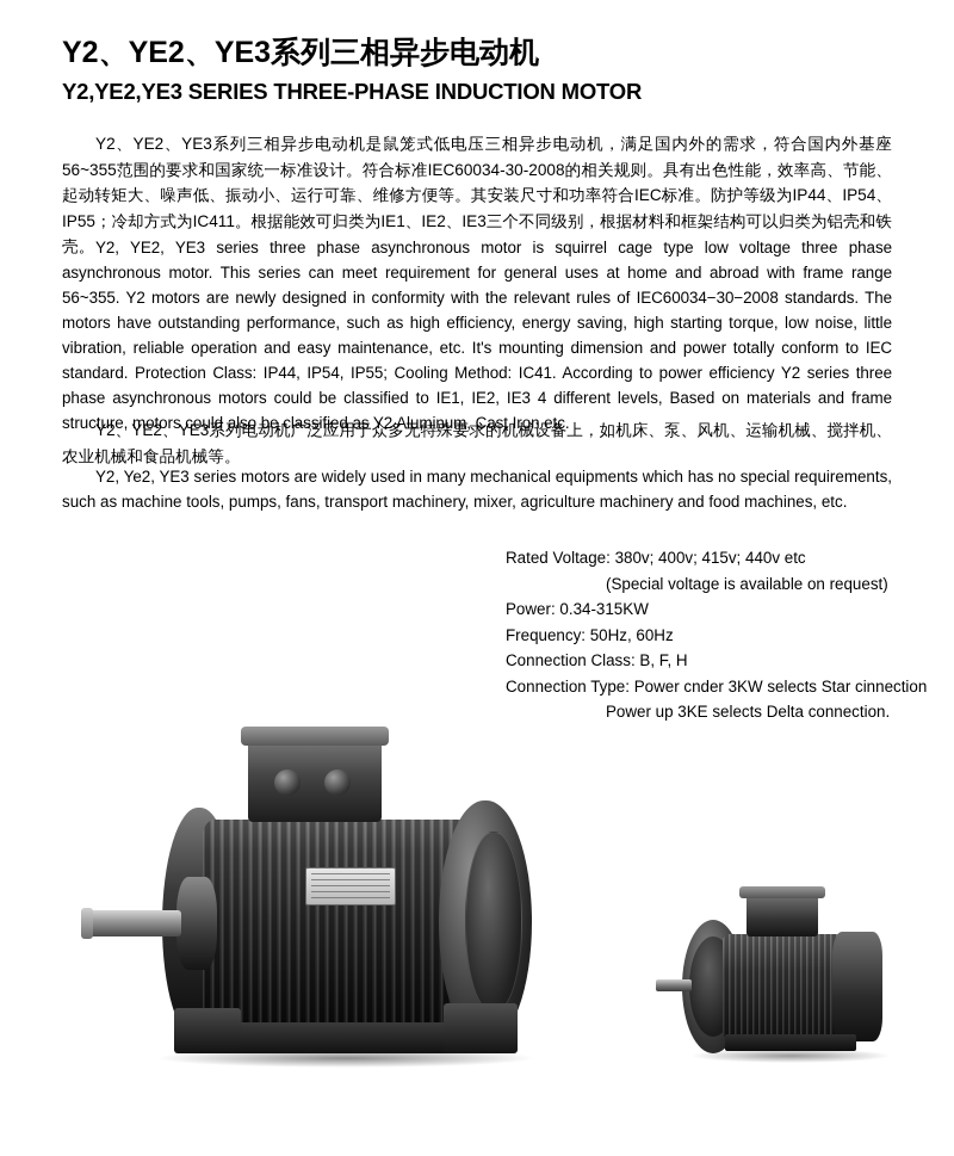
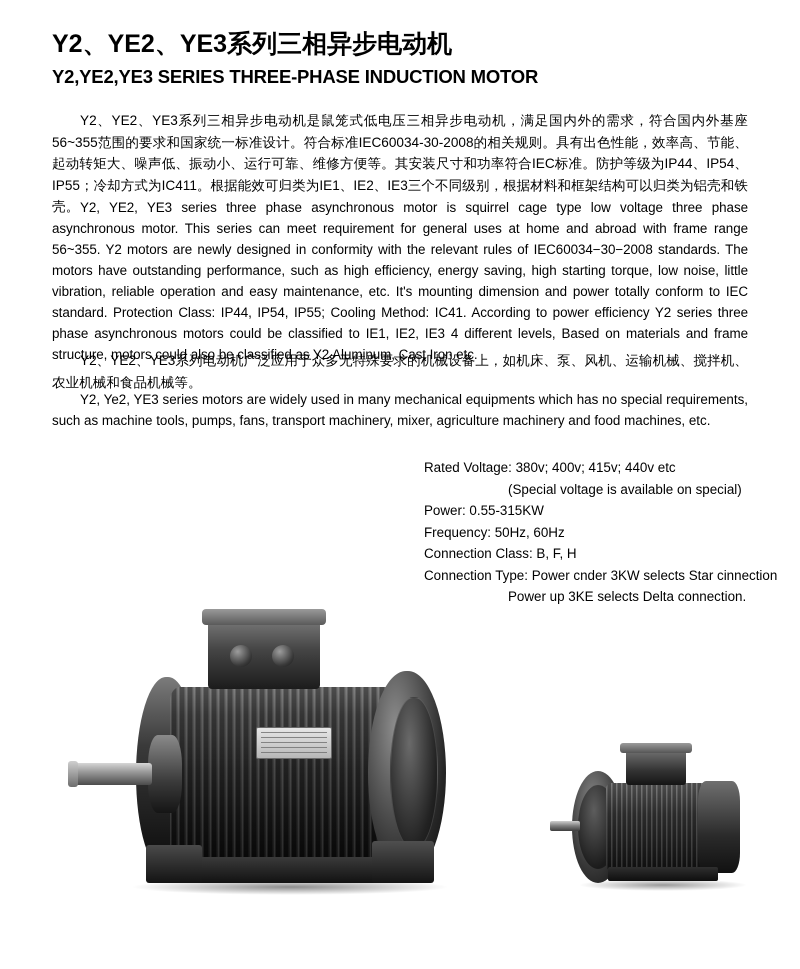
  Y2、YE2、YE3系列三相异步电动机
  Y2,YE2,YE3 SERIES THREE-PHASE INDUCTION MOTOR
  Y2、YE2、YE3系列三相异步电动机是鼠笼式低电压三相异步电动机，满足国内外的需求，符合国内外基座56~355范围的要求和国家统一标准设计。符合标准IEC60034-30-2008的相关规则。具有出色性能，效率高、节能、起动转矩大、噪声低、振动小、运行可靠、维修方便等。其安装尺寸和功率符合IEC标准。防护等级为IP44、IP54、IP55；冷却方式为IC411。根据能效可归类为IE1、IE2、IE3三个不同级别，根据材料和框架结构可以归类为铝壳和铁壳。
  Y2, YE2, YE3 series three phase asynchronous motor is squirrel cage type low voltage three phase asynchronous motor. This series can meet requirement for general uses at home and abroad with frame range 56~355. Y2 motors are newly designed in conformity with the relevant rules of IEC60034−30−2008 standards. The motors have outstanding performance, such as high efficiency, energy saving, high starting torque, low noise, little vibration, reliable operation and easy maintenance, etc. It's mounting dimension and power totally conform to IEC standard. Protection Class: IP44, IP54, IP55; Cooling Method: IC41. According to power efficiency Y2 series three phase asynchronous motors could be classified to IE1, IE2, IE3 4 different levels, Based on materials and frame structure, motors could also be classified as Y2 Aluminum, Cast Iron etc.
  Y2、YE2、YE3系列电动机广泛应用于众多无特殊要求的机械设备上，如机床、泵、风机、运输机械、搅拌机、农业机械和食品机械等。
  Y2, Ye2, YE3 series motors are widely used in many mechanical equipments which has no special requirements, such as machine tools, pumps, fans, transport machinery, mixer, agriculture machinery and food machines, etc.
  Rated Voltage: 380v; 400v; 415v; 440v etc
- (Special voltage is available on request)
+ (Special voltage is available on special)
- Power: 0.34-315KW
+ Power: 0.55-315KW
  Frequency: 50Hz, 60Hz
  Connection Class: B, F, H
  Connection Type: Power cnder 3KW selects Star cinnection
  Power up 3KE selects Delta connection.
